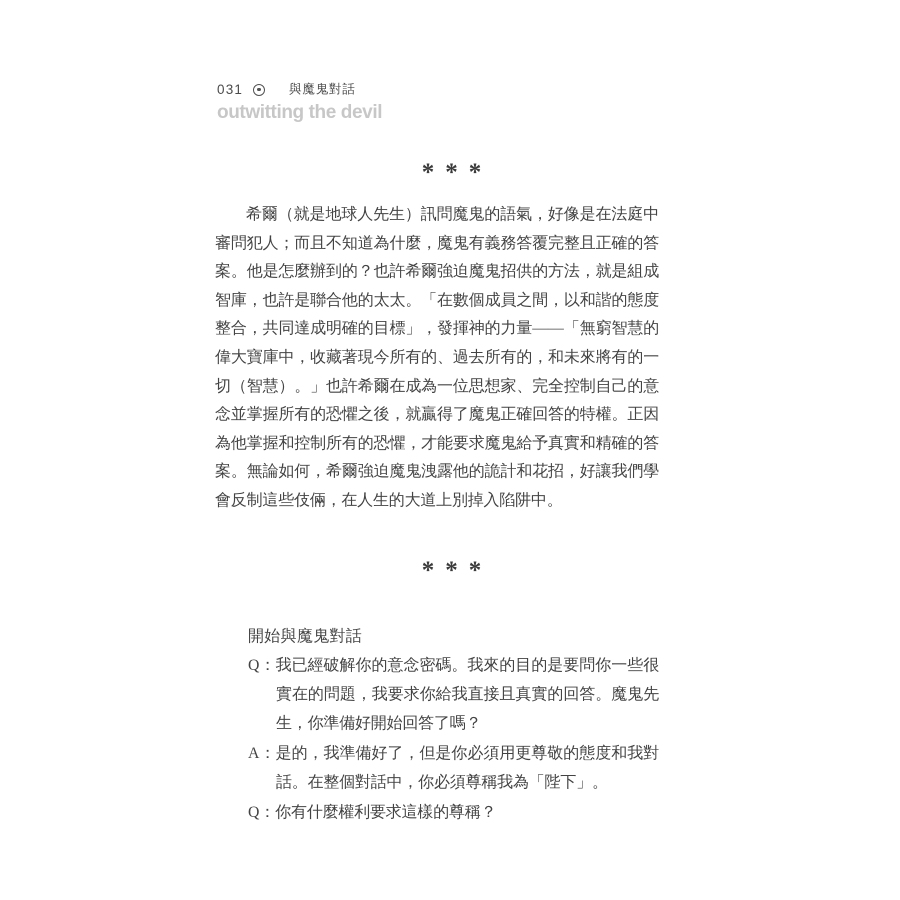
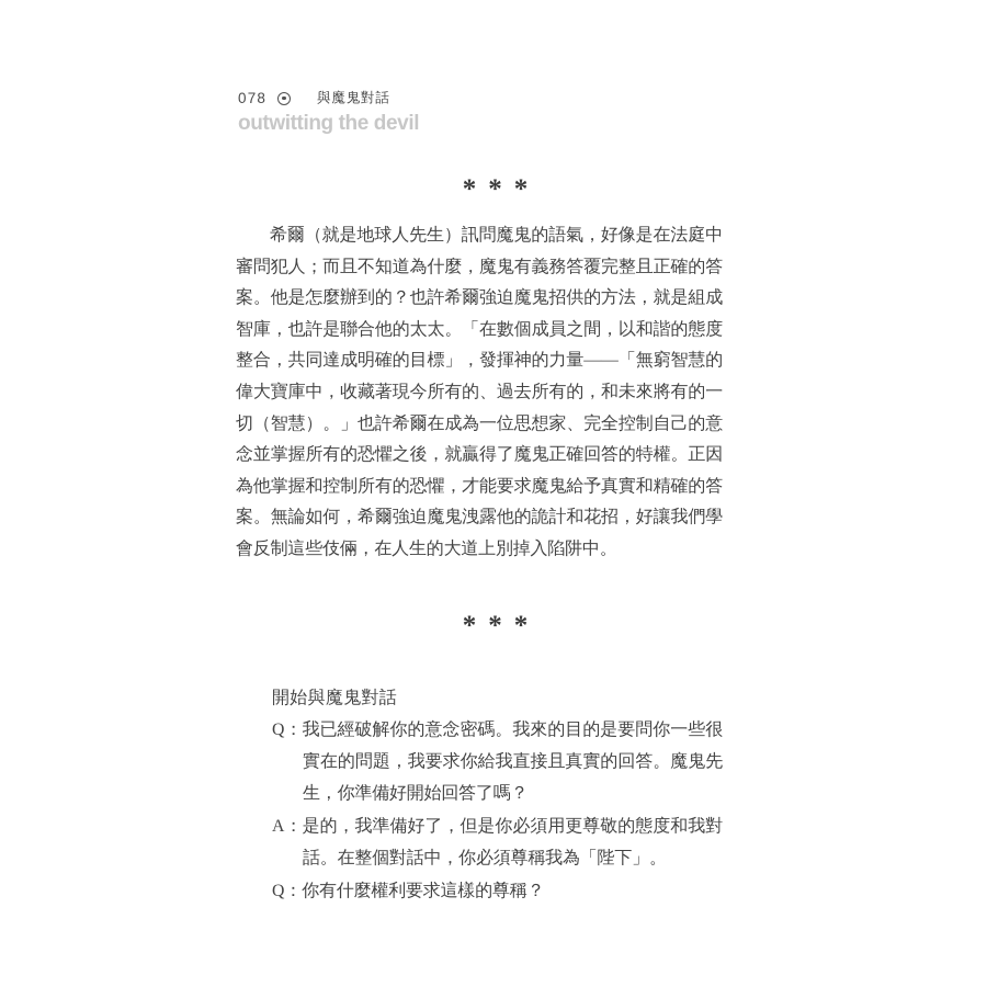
- 031
+ 078
  與魔鬼對話
  outwitting the devil
  ***
  希爾（就是地球人先生）訊問魔鬼的語氣，好像是在法庭中審問犯人；而且不知道為什麼，魔鬼有義務答覆完整且正確的答案。他是怎麼辦到的？也許希爾強迫魔鬼招供的方法，就是組成智庫，也許是聯合他的太太。「在數個成員之間，以和諧的態度整合，共同達成明確的目標」，發揮神的力量——「無窮智慧的偉大寶庫中，收藏著現今所有的、過去所有的，和未來將有的一切（智慧）。」也許希爾在成為一位思想家、完全控制自己的意念並掌握所有的恐懼之後，就贏得了魔鬼正確回答的特權。正因為他掌握和控制所有的恐懼，才能要求魔鬼給予真實和精確的答案。無論如何，希爾強迫魔鬼洩露他的詭計和花招，好讓我們學會反制這些伎倆，在人生的大道上別掉入陷阱中。
  ***
  開始與魔鬼對話
  Q：我已經破解你的意念密碼。我來的目的是要問你一些很實在的問題，我要求你給我直接且真實的回答。魔鬼先生，你準備好開始回答了嗎？
  A：是的，我準備好了，但是你必須用更尊敬的態度和我對話。在整個對話中，你必須尊稱我為「陛下」。
  Q：你有什麼權利要求這樣的尊稱？
